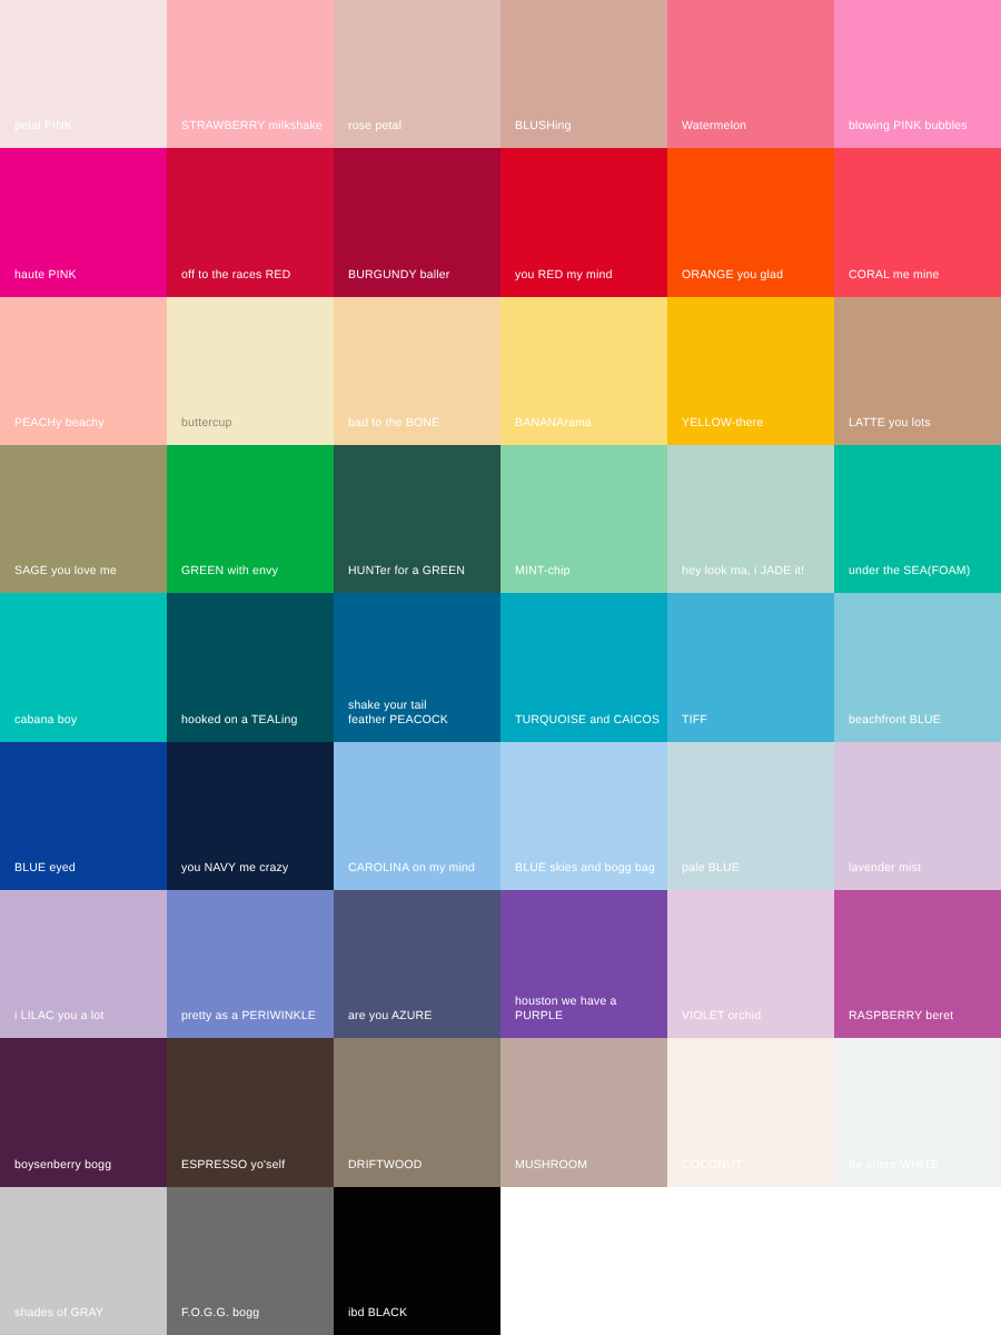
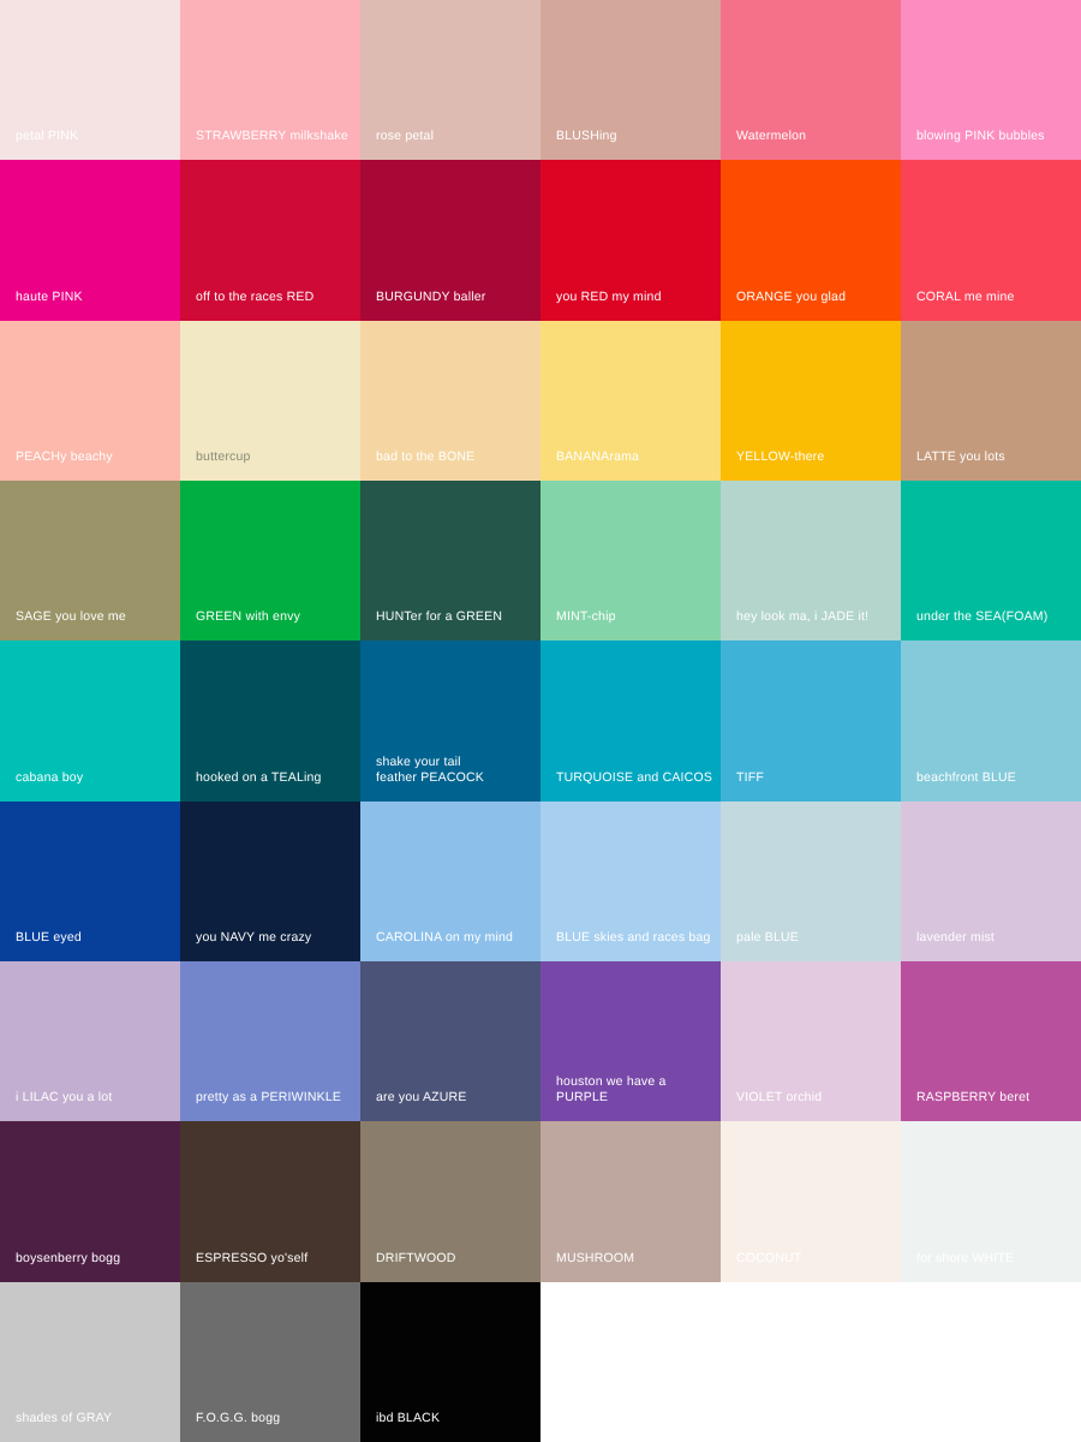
  petal PINK
  STRAWBERRY milkshake
  rose petal
  BLUSHing
  Watermelon
  blowing PINK bubbles
  haute PINK
  off to the races RED
  BURGUNDY baller
  you RED my mind
  ORANGE you glad
  CORAL me mine
  PEACHy beachy
  buttercup
  bad to the BONE
  BANANArama
  YELLOW-there
  LATTE you lots
  SAGE you love me
  GREEN with envy
  HUNTer for a GREEN
  MINT-chip
  hey look ma, i JADE it!
  under the SEA(FOAM)
  cabana boy
  hooked on a TEALing
  shake your tail
  feather PEACOCK
  TURQUOISE and CAICOS
  TIFF
  beachfront BLUE
  BLUE eyed
  you NAVY me crazy
  CAROLINA on my mind
- BLUE skies and bogg bag
+ BLUE skies and races bag
  pale BLUE
  lavender mist
  i LILAC you a lot
  pretty as a PERIWINKLE
  are you AZURE
  houston we have a PURPLE
  VIOLET orchid
  RASPBERRY beret
  boysenberry bogg
  ESPRESSO yo'self
  DRIFTWOOD
  MUSHROOM
  shades of GRAY
  F.O.G.G. bogg
  ibd BLACK
